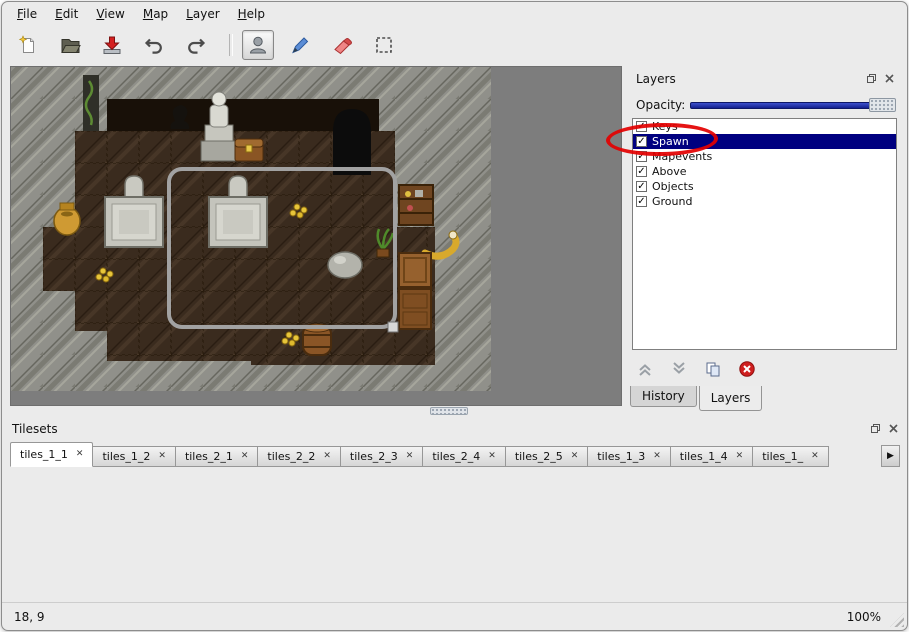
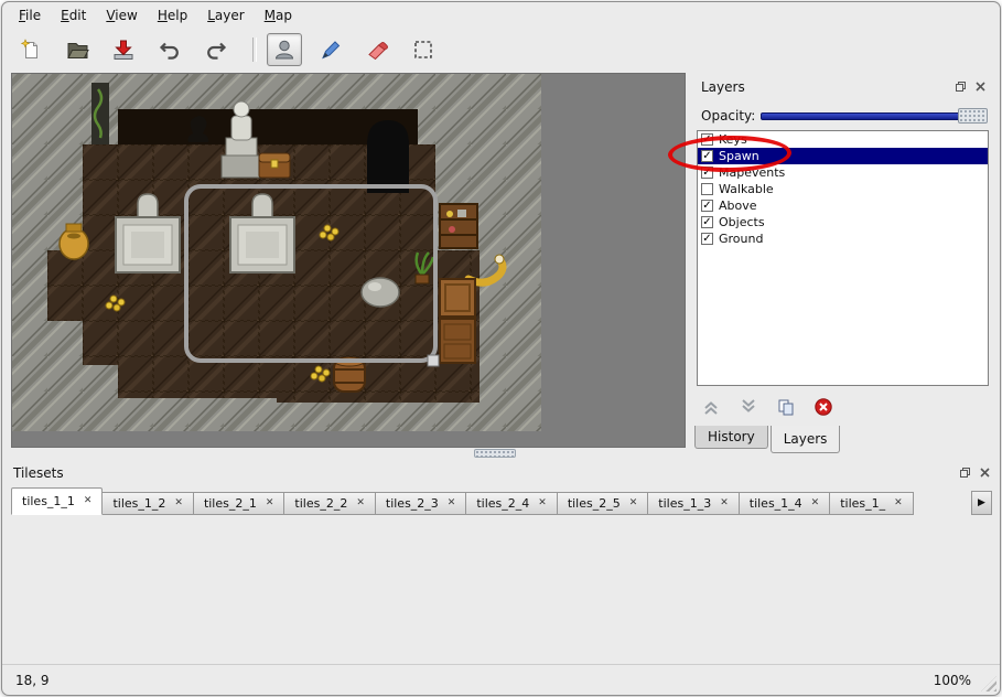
  File
  Edit
  View
- Map
+ Help
  Layer
- Help
+ Map
  Layers
  Opacity:
  ✓
  Keys
  ✓
  Spawn
  ✓
  Mapevents
+ Walkable
  ✓
  Above
  ✓
  Objects
  ✓
  Ground
  History
  Layers
  Tilesets
  tiles_1_1
  ✕
  tiles_1_2
  ✕
  tiles_2_1
  ✕
  tiles_2_2
  ✕
  tiles_2_3
  ✕
  tiles_2_4
  ✕
  tiles_2_5
  ✕
  tiles_1_3
  ✕
  tiles_1_4
  ✕
  tiles_1_
  ✕
  ▶
  18, 9
  100%
